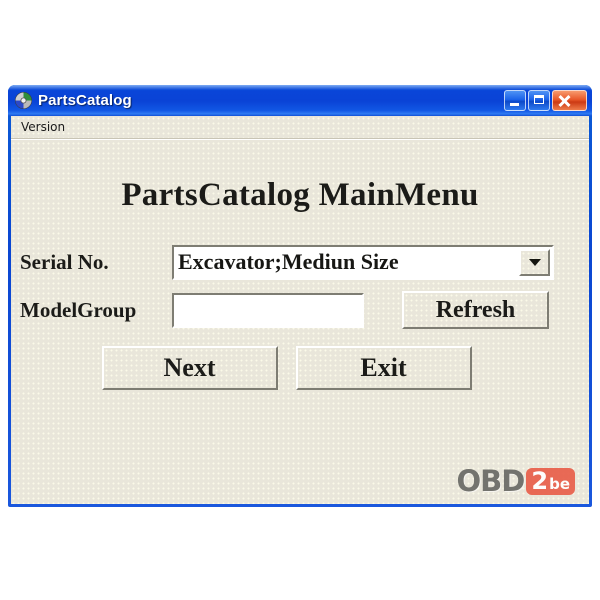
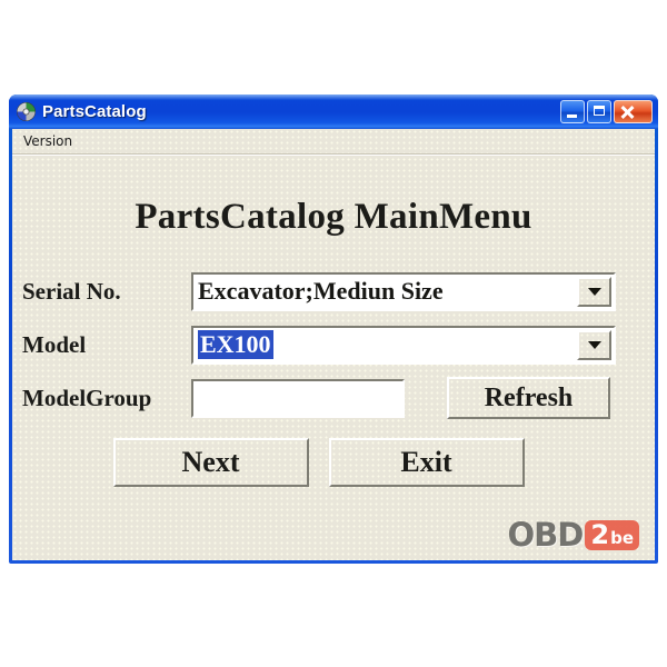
  PartsCatalog
  Version
  PartsCatalog MainMenu
  Serial No.
  Excavator;Mediun Size
+ Model
+ EX100
  ModelGroup
  Refresh
  Next
  Exit
  OBD
  2
  be
